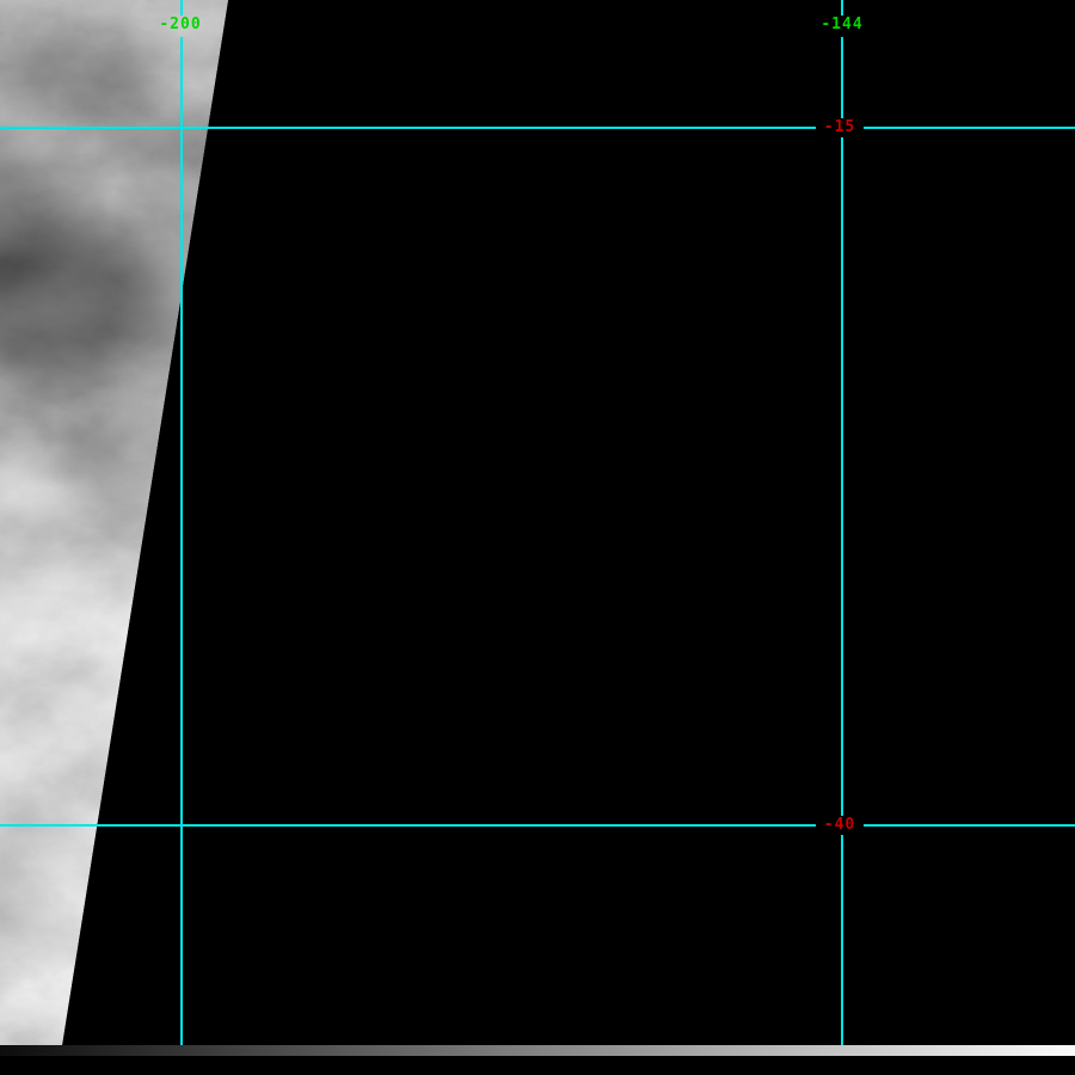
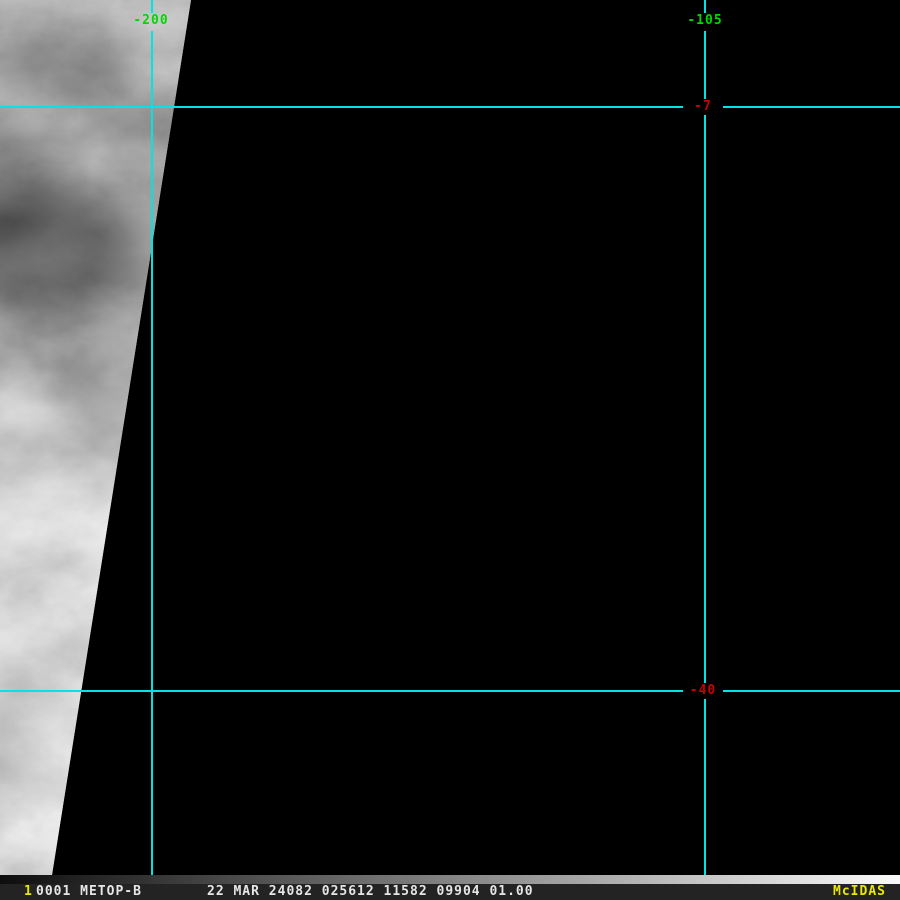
  -200
- -144
+ -105
- -15
+ -7
  -40
+ 1
+ 0001 METOP-B
+ 22 MAR 24082 025612 11582 09904 01.00
+ McIDAS
